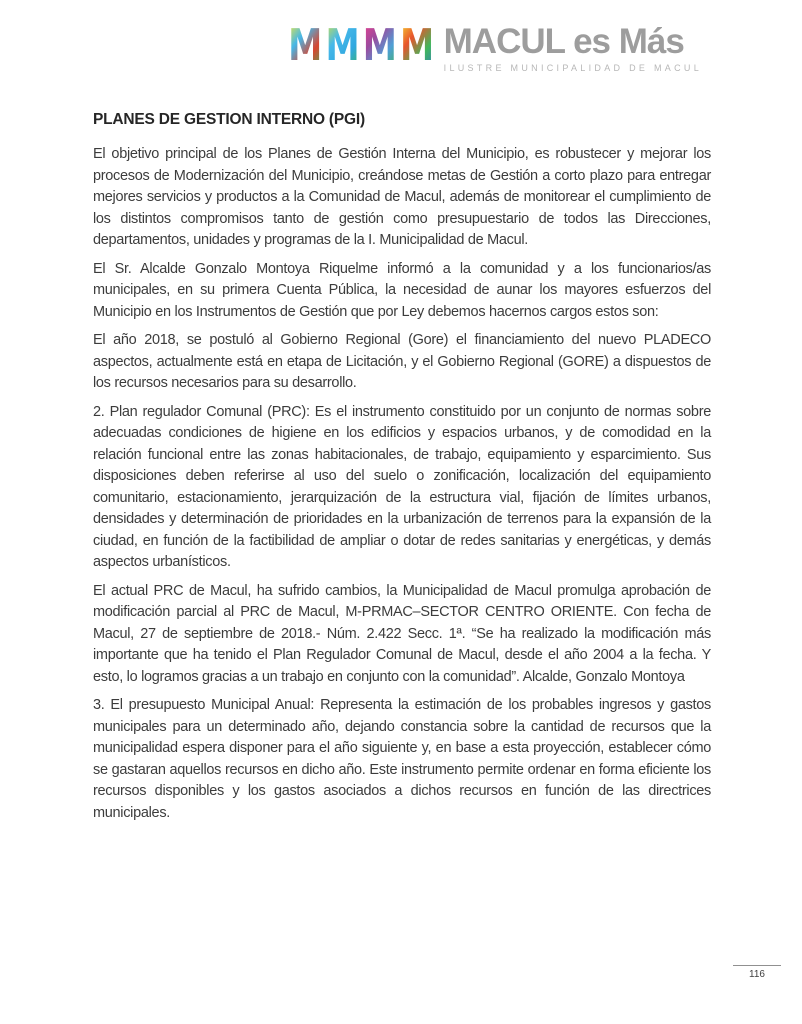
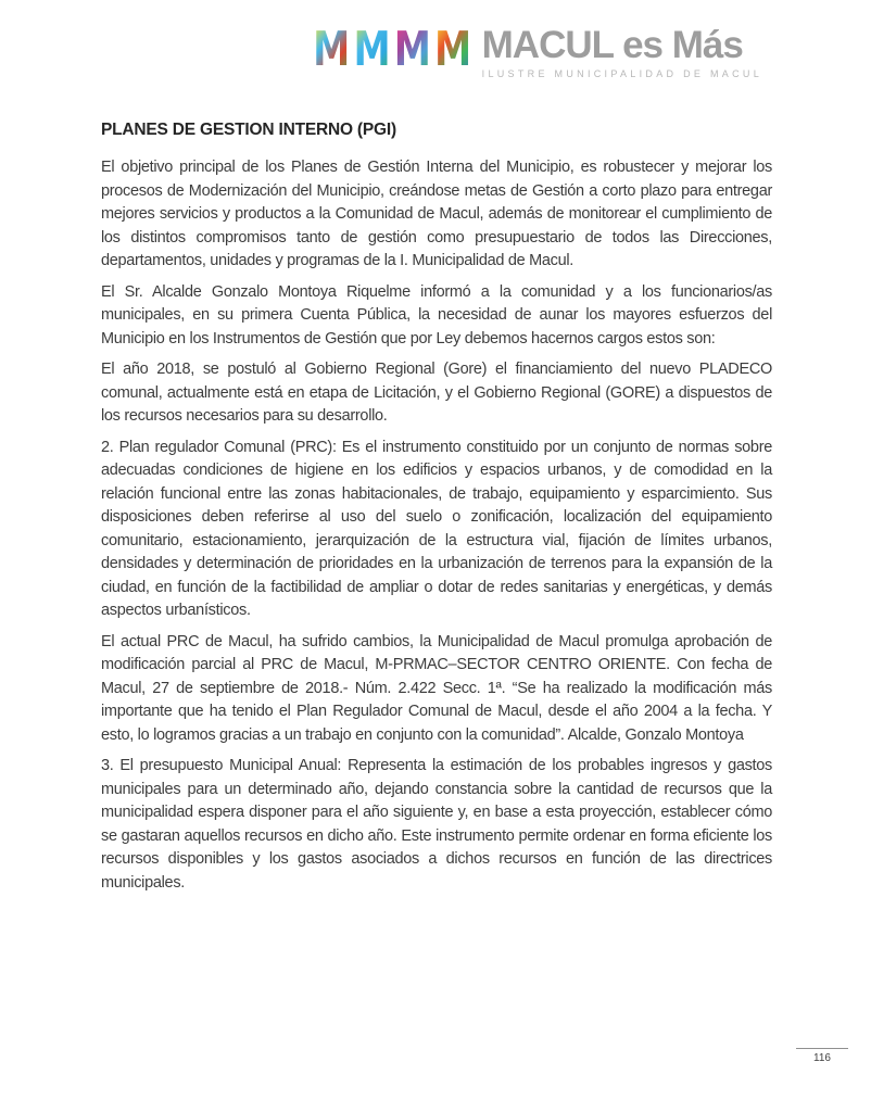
  M
  M
  M
  M
  MACUL es Más
  ILUSTRE MUNICIPALIDAD DE MACUL
  PLANES DE GESTION INTERNO (PGI)
  El objetivo principal de los Planes de Gestión Interna del Municipio, es robustecer y mejorar los procesos de Modernización del Municipio, creándose metas de Gestión a corto plazo para entregar mejores servicios y productos a la Comunidad de Macul, además de monitorear el cumplimiento de los distintos compromisos tanto de gestión como presupuestario de todos las Direcciones, departamentos, unidades y programas de la I. Municipalidad de Macul.
  El Sr. Alcalde Gonzalo Montoya Riquelme informó a la comunidad y a los funcionarios/as municipales, en su primera Cuenta Pública, la necesidad de aunar los mayores esfuerzos del Municipio en los Instrumentos de Gestión que por Ley debemos hacernos cargos estos son:
- El año 2018, se postuló al Gobierno Regional (Gore) el financiamiento del nuevo PLADECO aspectos, actualmente está en etapa de Licitación, y el Gobierno Regional (GORE) a dispuestos de los recursos necesarios para su desarrollo.
+ El año 2018, se postuló al Gobierno Regional (Gore) el financiamiento del nuevo PLADECO comunal, actualmente está en etapa de Licitación, y el Gobierno Regional (GORE) a dispuestos de los recursos necesarios para su desarrollo.
  2. Plan regulador Comunal (PRC): Es el instrumento constituido por un conjunto de normas sobre adecuadas condiciones de higiene en los edificios y espacios urbanos, y de comodidad en la relación funcional entre las zonas habitacionales, de trabajo, equipamiento y esparcimiento. Sus disposiciones deben referirse al uso del suelo o zonificación, localización del equipamiento comunitario, estacionamiento, jerarquización de la estructura vial, fijación de límites urbanos, densidades y determinación de prioridades en la urbanización de terrenos para la expansión de la ciudad, en función de la factibilidad de ampliar o dotar de redes sanitarias y energéticas, y demás aspectos urbanísticos.
  El actual PRC de Macul, ha sufrido cambios, la Municipalidad de Macul promulga aprobación de modificación parcial al PRC de Macul, M-PRMAC–SECTOR CENTRO ORIENTE. Con fecha de Macul, 27 de septiembre de 2018.- Núm. 2.422 Secc. 1ª. “Se ha realizado la modificación más importante que ha tenido el Plan Regulador Comunal de Macul, desde el año 2004 a la fecha. Y esto, lo logramos gracias a un trabajo en conjunto con la comunidad”. Alcalde, Gonzalo Montoya
  3. El presupuesto Municipal Anual: Representa la estimación de los probables ingresos y gastos municipales para un determinado año, dejando constancia sobre la cantidad de recursos que la municipalidad espera disponer para el año siguiente y, en base a esta proyección, establecer cómo se gastaran aquellos recursos en dicho año. Este instrumento permite ordenar en forma eficiente los recursos disponibles y los gastos asociados a dichos recursos en función de las directrices municipales.
  116
